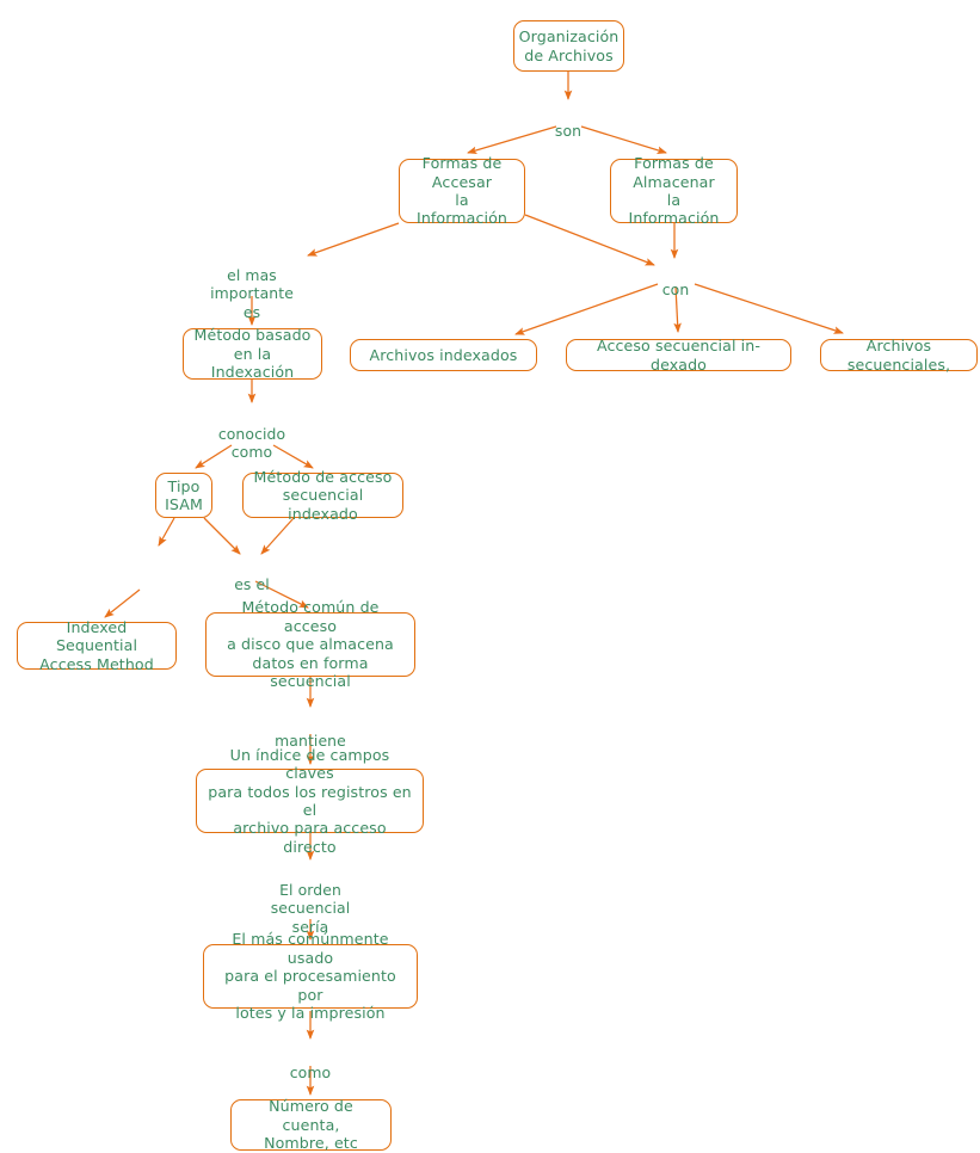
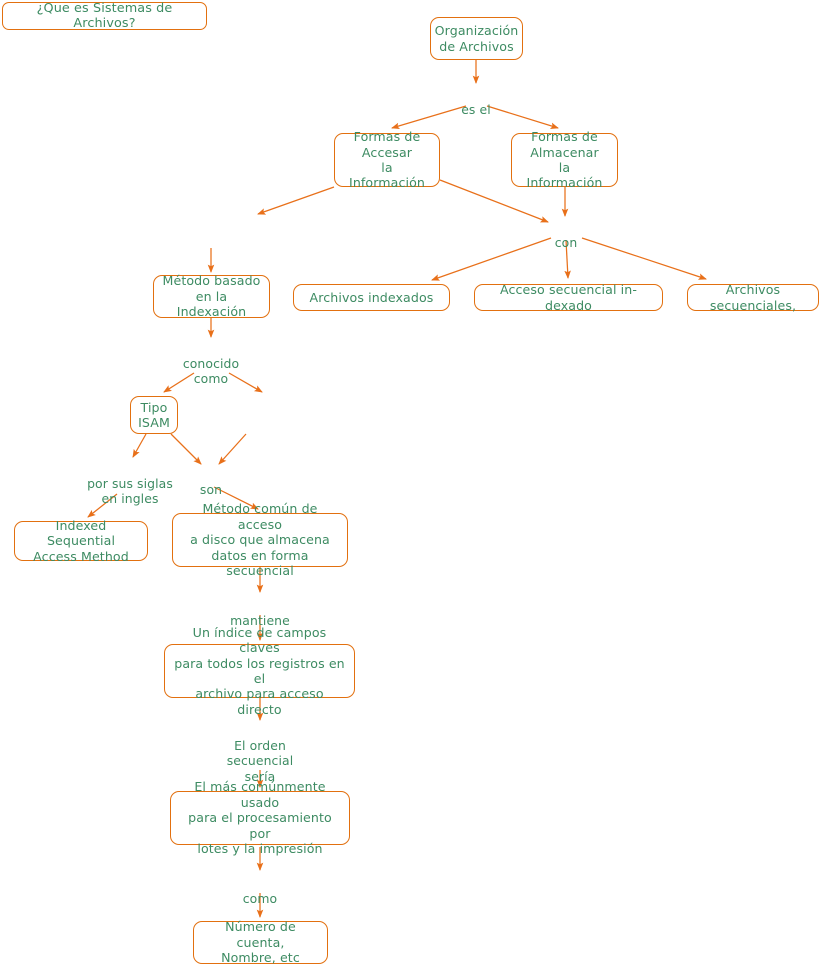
+ ¿Que es Sistemas de Archivos?
  Organización
  de Archivos
  Formas de
  Accesar
  la Información
  Formas de
  Almacenar
  la Información
  Método basado
  en la Indexación
  Archivos indexados
  Acceso secuencial in-dexado
  Archivos secuenciales,
  Tipo
  ISAM
- Método de acceso
- secuencial indexado
  Indexed Sequential
  Access Method
  Método común de acceso
  a disco que almacena
  datos en forma secuencial
  Un índice de campos claves
  para todos los registros en el
  archivo para acceso directo
  El más comúnmente usado
  para el procesamiento por
  lotes y la impresión
  Número de cuenta,
  Nombre, etc
- son
+ es el
- el mas
- importante
- es
  con
  conocido
  como
+ por sus siglas
+ en ingles
- es el
+ son
  mantiene
  El orden
  secuencial
  sería
  como
